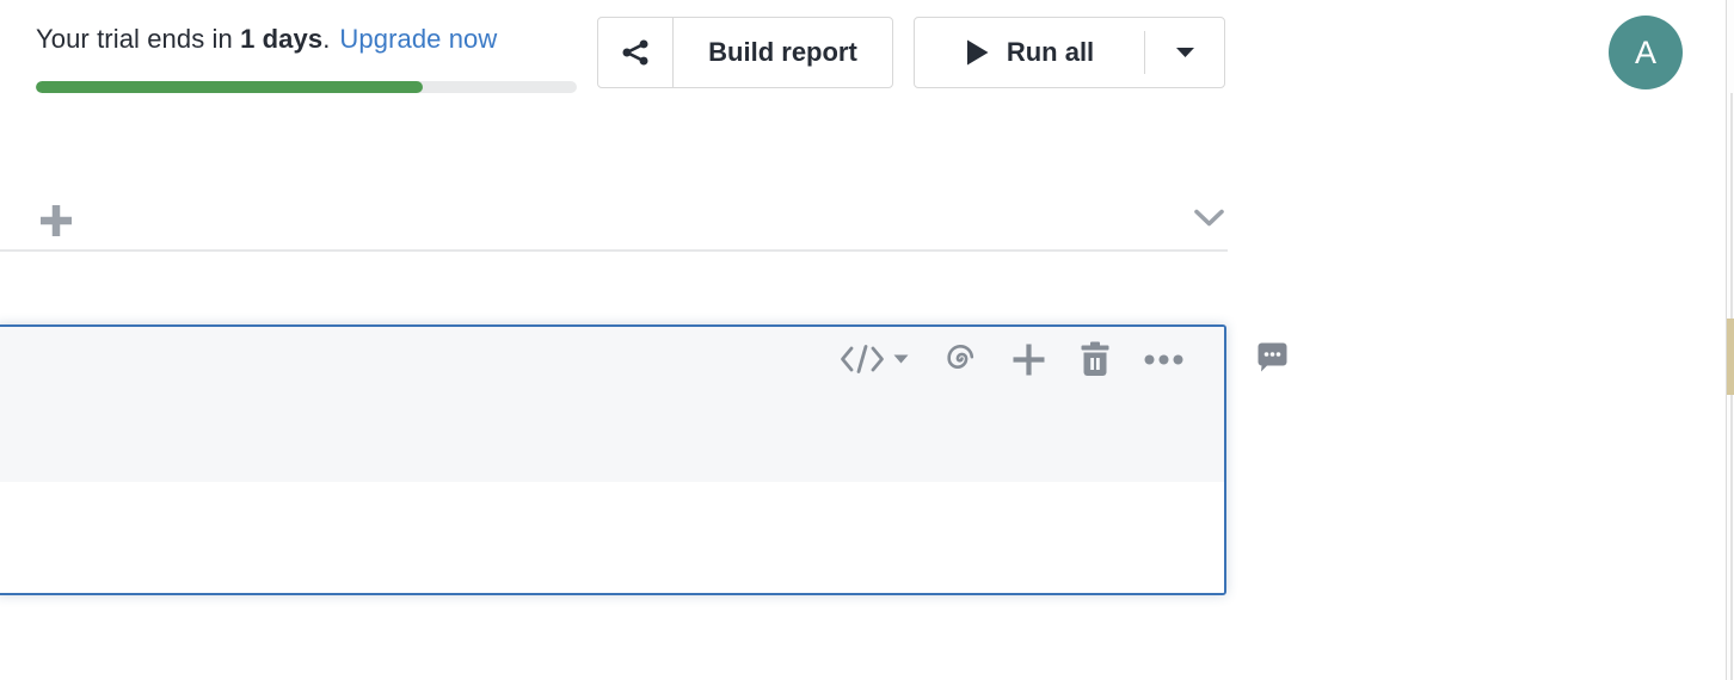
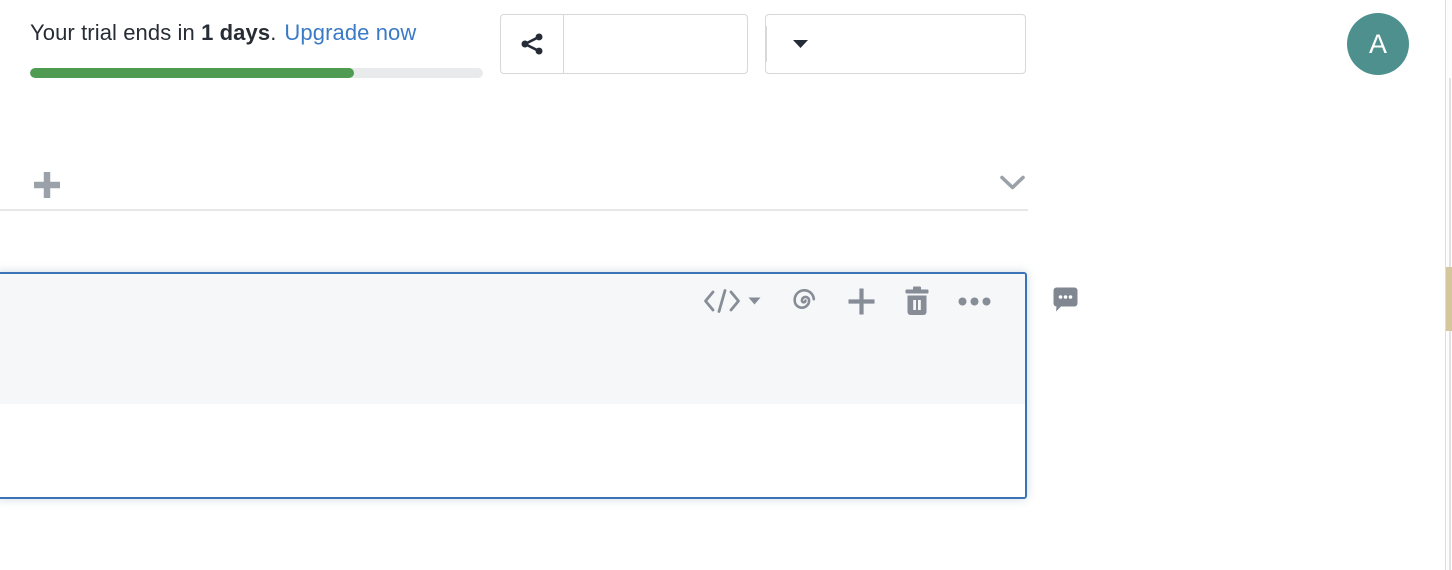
  Your trial ends in 1 days. Upgrade now
- Build report
- Run all
  A
